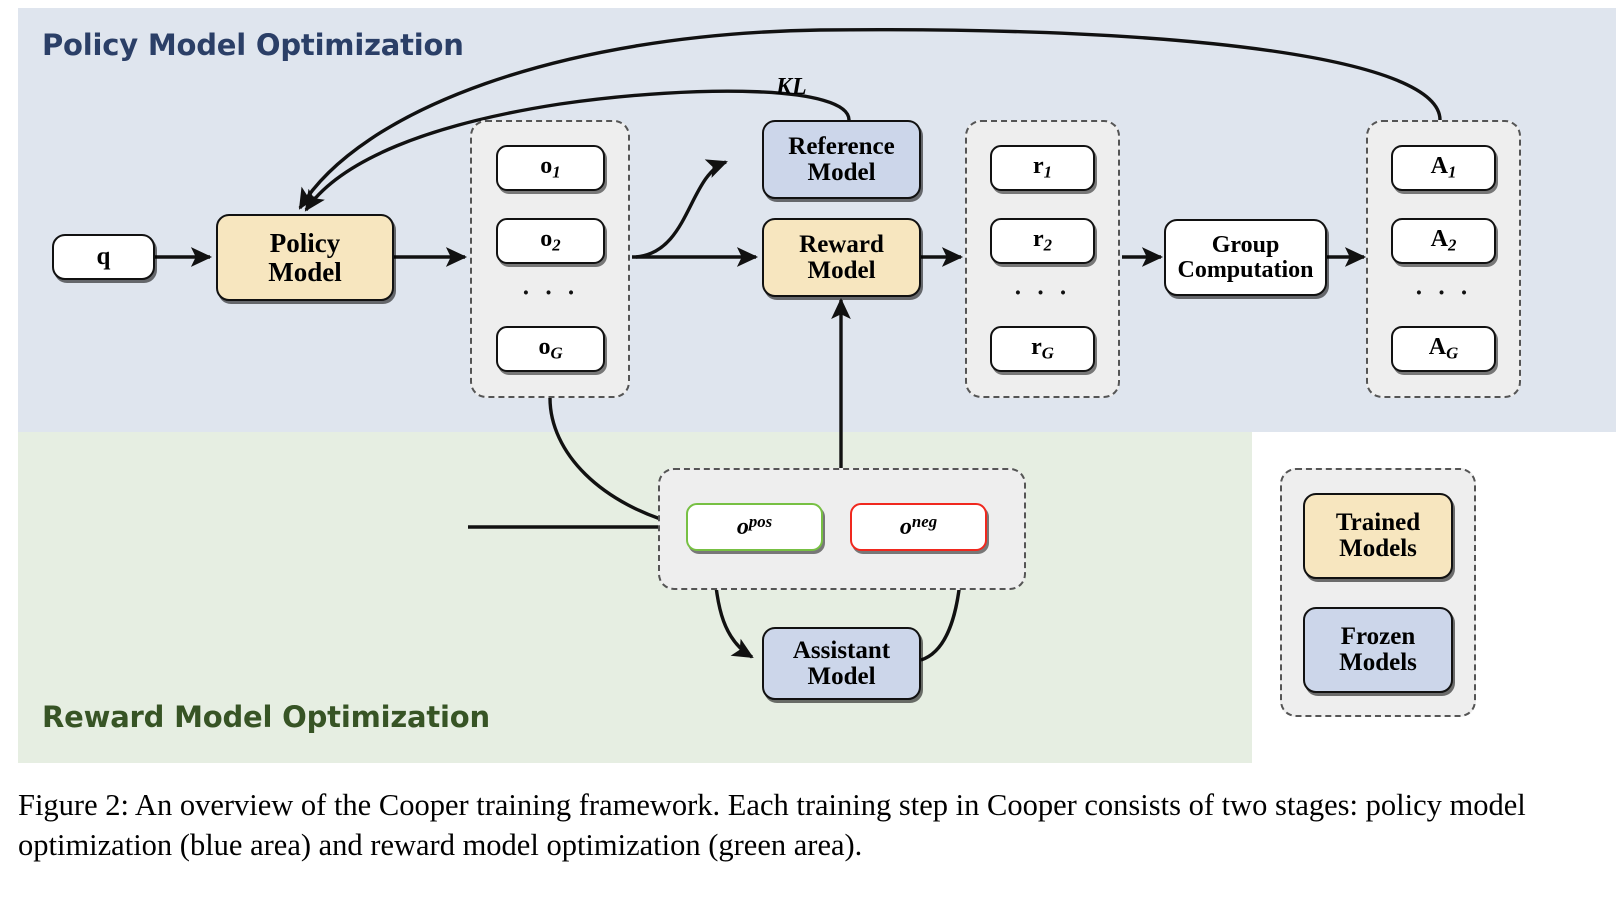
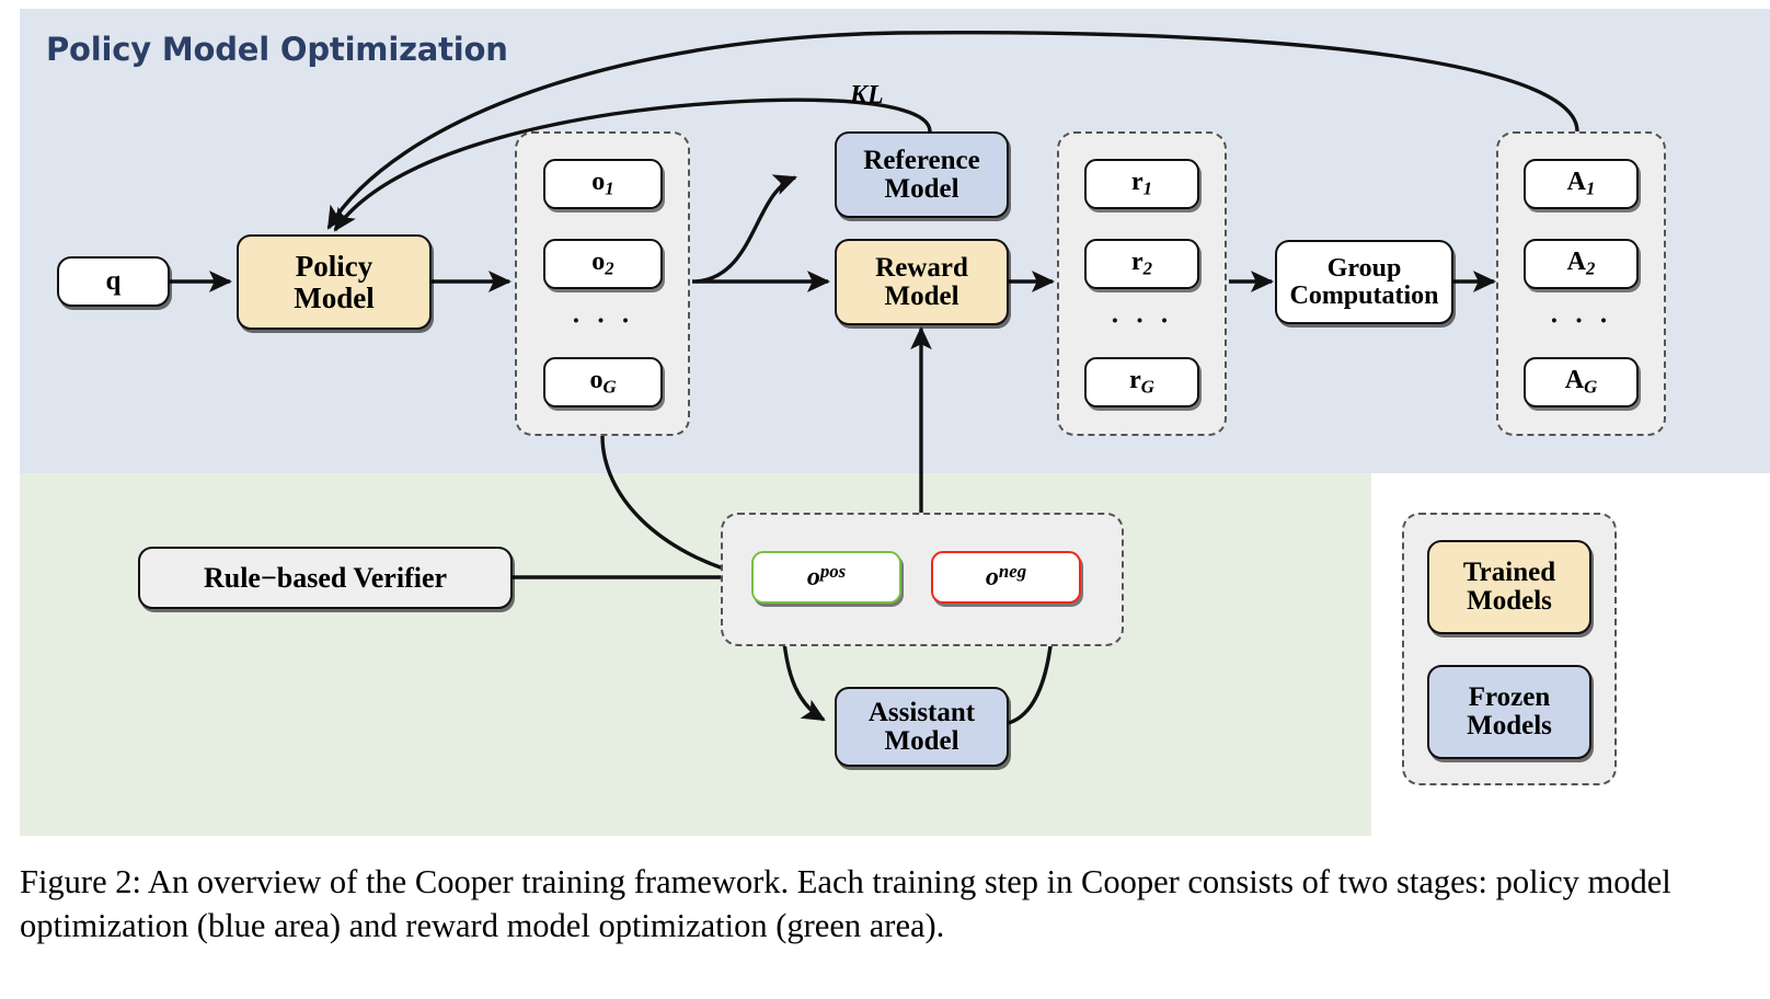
  Policy Model Optimization
- Reward Model Optimization
  q
  Policy
  Model
  o1
  o2
  · · ·
  oG
  Reference
  Model
  Reward
  Model
  KL
  r1
  r2
  · · ·
  rG
  Group
  Computation
  A1
  A2
  · · ·
  AG
+ Rule−based Verifier
  opos
  oneg
  Assistant
  Model
  Trained
  Models
  Frozen
  Models
  Figure 2: An overview of the Cooper training framework. Each training step in Cooper consists of two stages: policy model optimization (blue area) and reward model optimization (green area).
